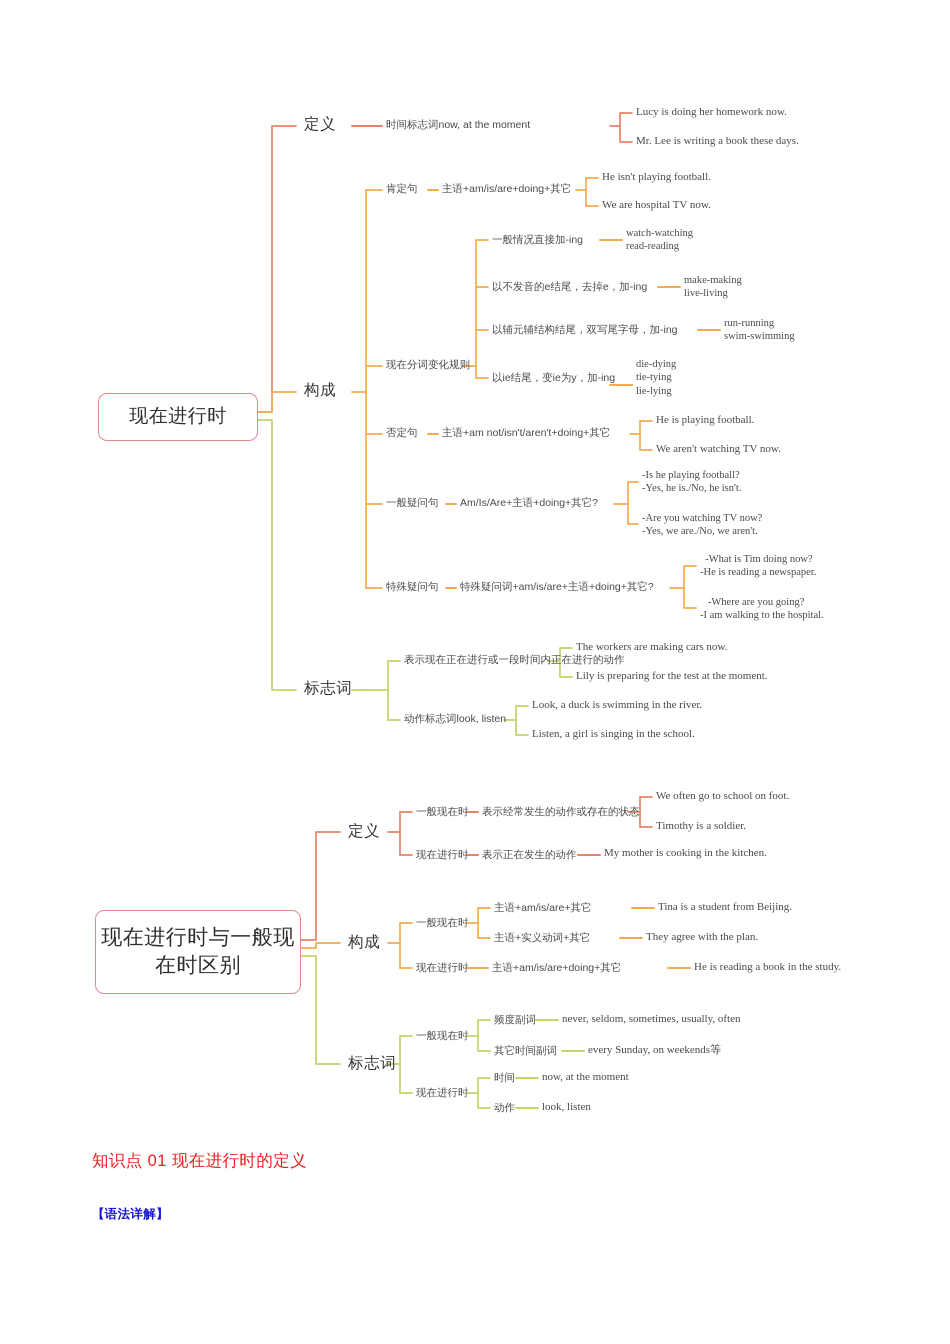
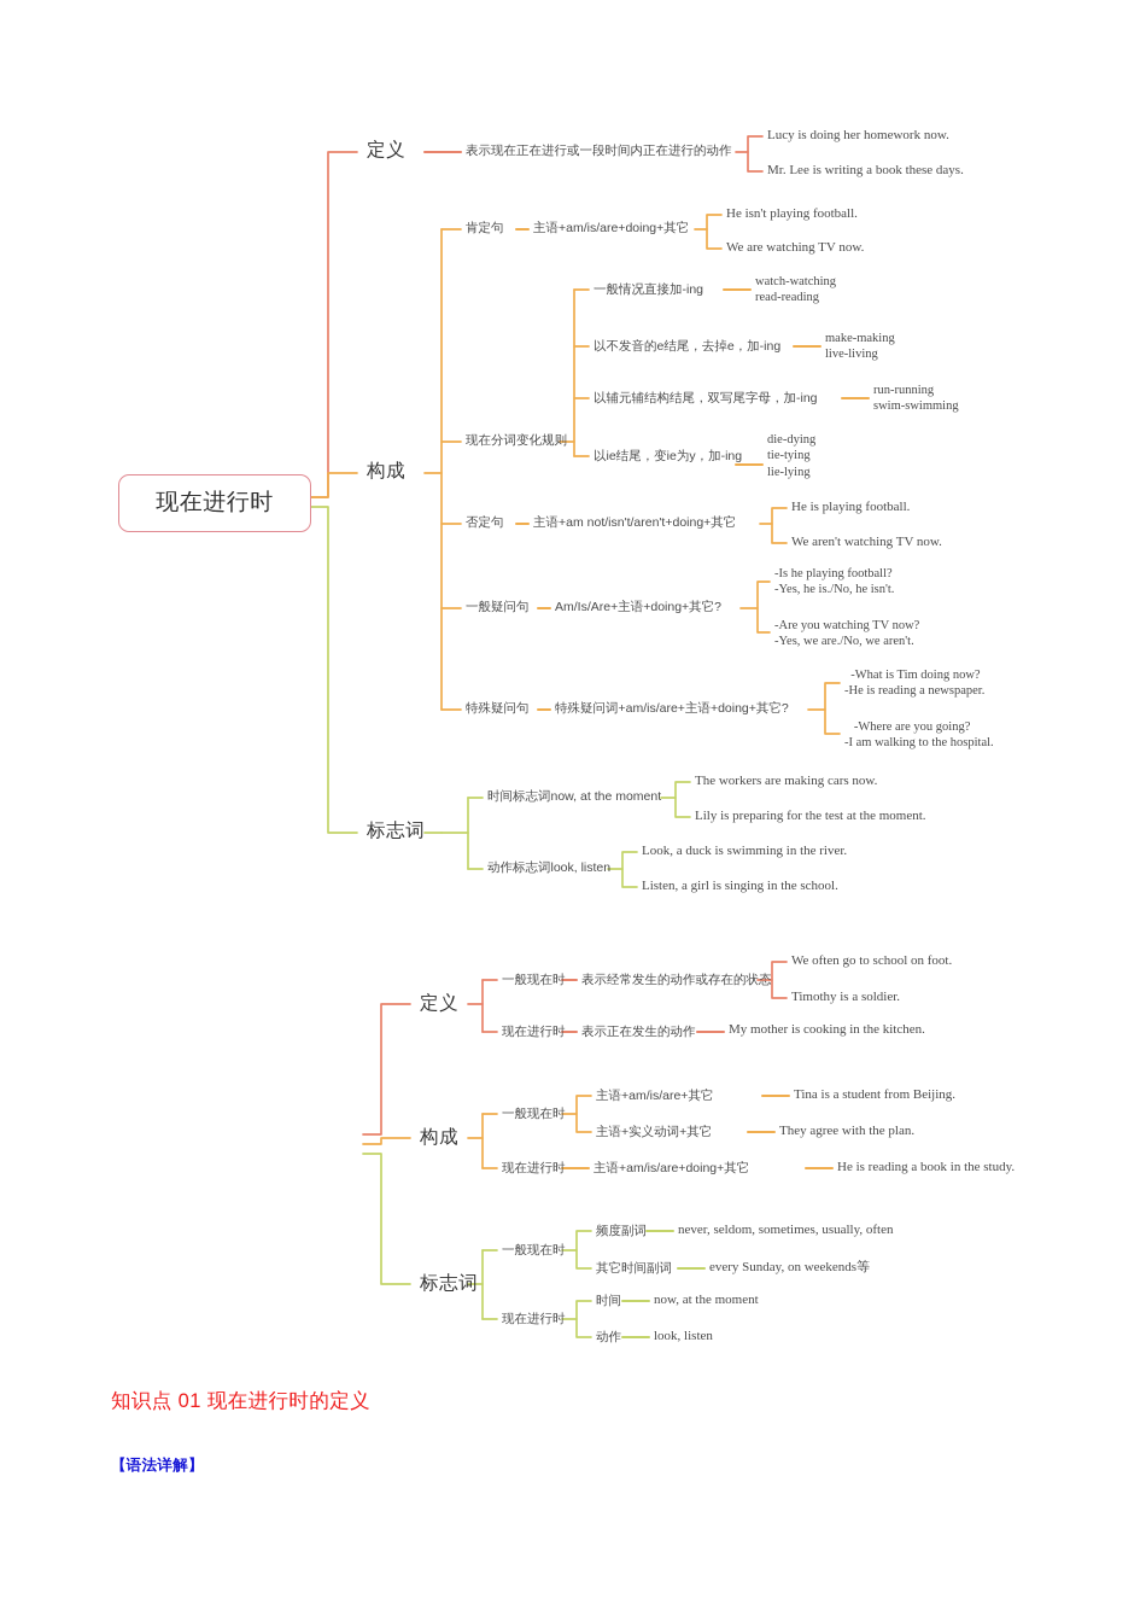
  现在进行时
  定义
  构成
  标志词
- 时间标志词now, at the moment
+ 表示现在正在进行或一段时间内正在进行的动作
  Lucy is doing her homework now.
  Mr. Lee is writing a book these days.
  肯定句
  主语+am/is/are+doing+其它
  He isn't playing football.
- We are hospital TV now.
+ We are watching TV now.
  现在分词变化规则
  一般情况直接加-ing
  watch-watching
  read-reading
  以不发音的e结尾，去掉e，加-ing
  make-making
  live-living
  以辅元辅结构结尾，双写尾字母，加-ing
  run-running
  swim-swimming
  以ie结尾，变ie为y，加-ing
  die-dying
  tie-tying
  lie-lying
  否定句
  主语+am not/isn't/aren't+doing+其它
  He is playing football.
  We aren't watching TV now.
  一般疑问句
  Am/Is/Are+主语+doing+其它?
  -Is he playing football?
  -Yes, he is./No, he isn't.
  -Are you watching TV now?
  -Yes, we are./No, we aren't.
  特殊疑问句
  特殊疑问词+am/is/are+主语+doing+其它?
  -What is Tim doing now?
  -He is reading a newspaper.
  -Where are you going?
  -I am walking to the hospital.
- 表示现在正在进行或一段时间内正在进行的动作
+ 时间标志词now, at the moment
  The workers are making cars now.
  Lily is preparing for the test at the moment.
  动作标志词look, listen
  Look, a duck is swimming in the river.
  Listen, a girl is singing in the school.
- 现在进行时与一般现在时区别
  定义
  构成
  标志词
  一般现在时
  表示经常发生的动作或存在的状态
  We often go to school on foot.
  Timothy is a soldier.
  现在进行时
  表示正在发生的动作
  My mother is cooking in the kitchen.
  一般现在时
  主语+am/is/are+其它
  Tina is a student from Beijing.
  主语+实义动词+其它
  They agree with the plan.
  现在进行时
  主语+am/is/are+doing+其它
  He is reading a book in the study.
  一般现在时
  频度副词
  never, seldom, sometimes, usually, often
  其它时间副词
  every Sunday, on weekends等
  现在进行时
  时间
  now, at the moment
  动作
  look, listen
  知识点 01 现在进行时的定义
  【语法详解】
